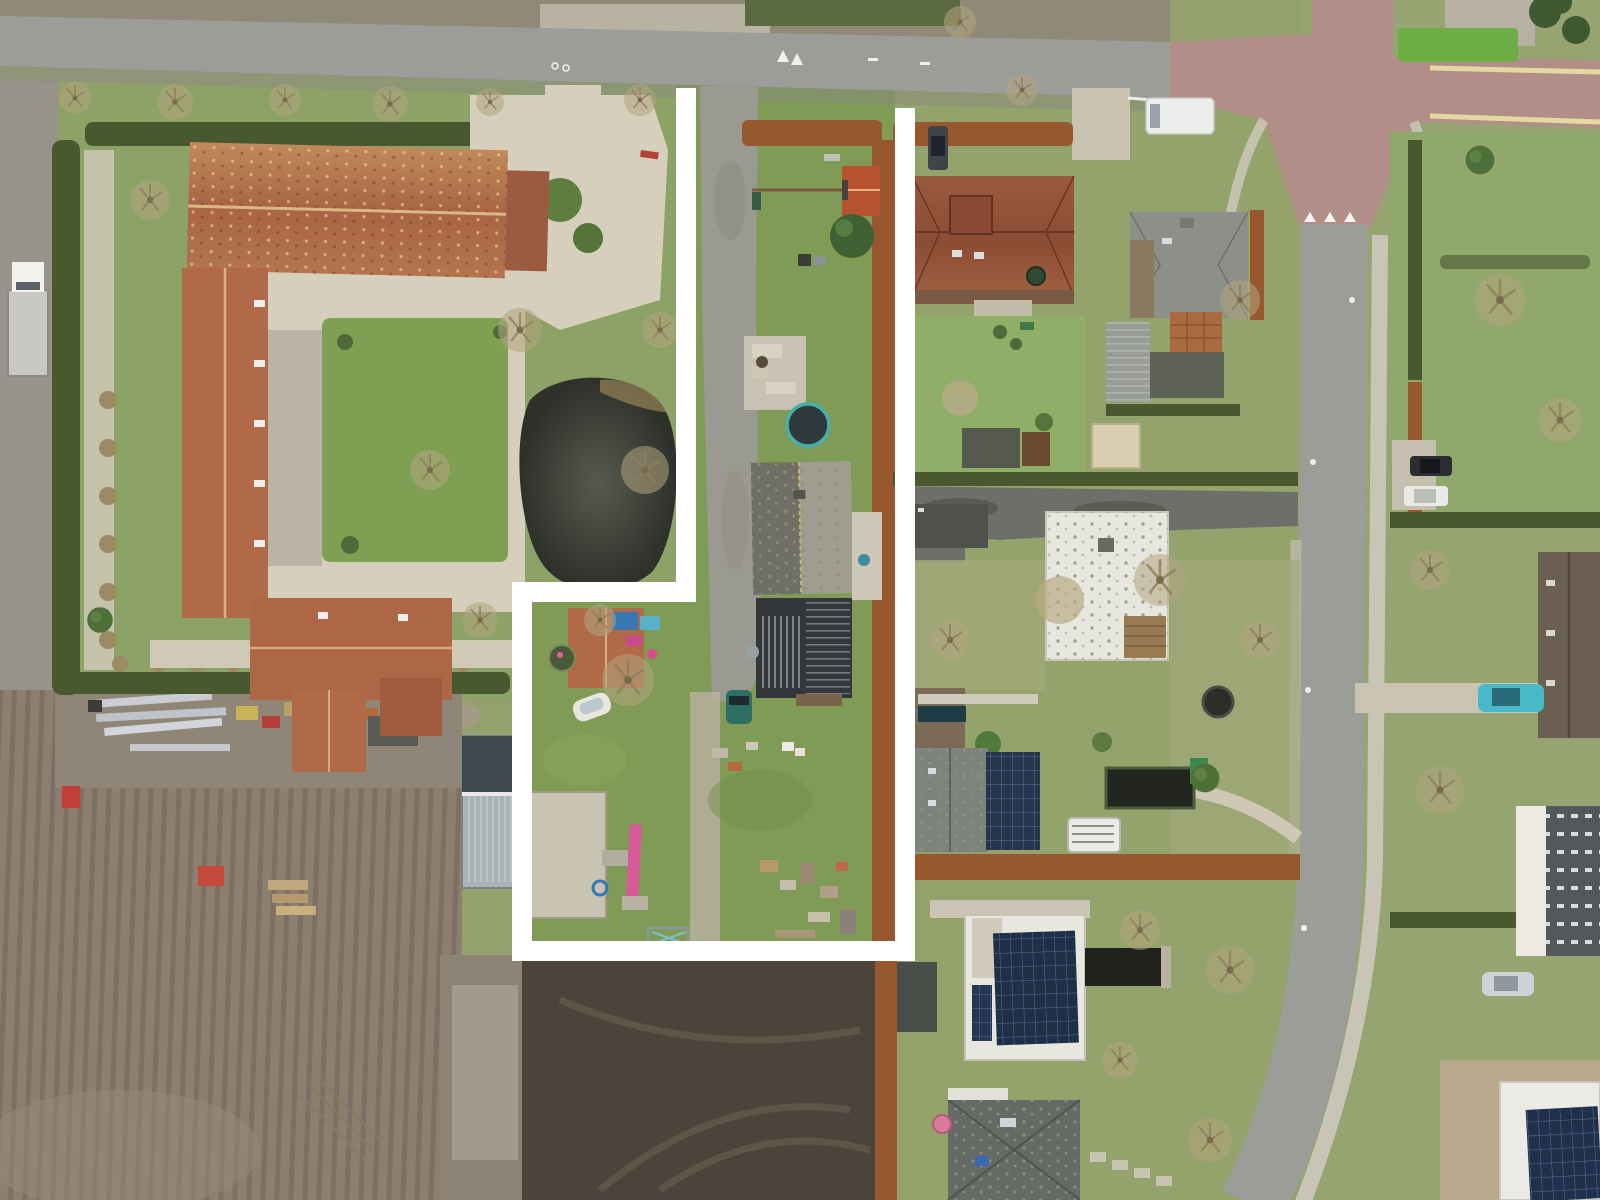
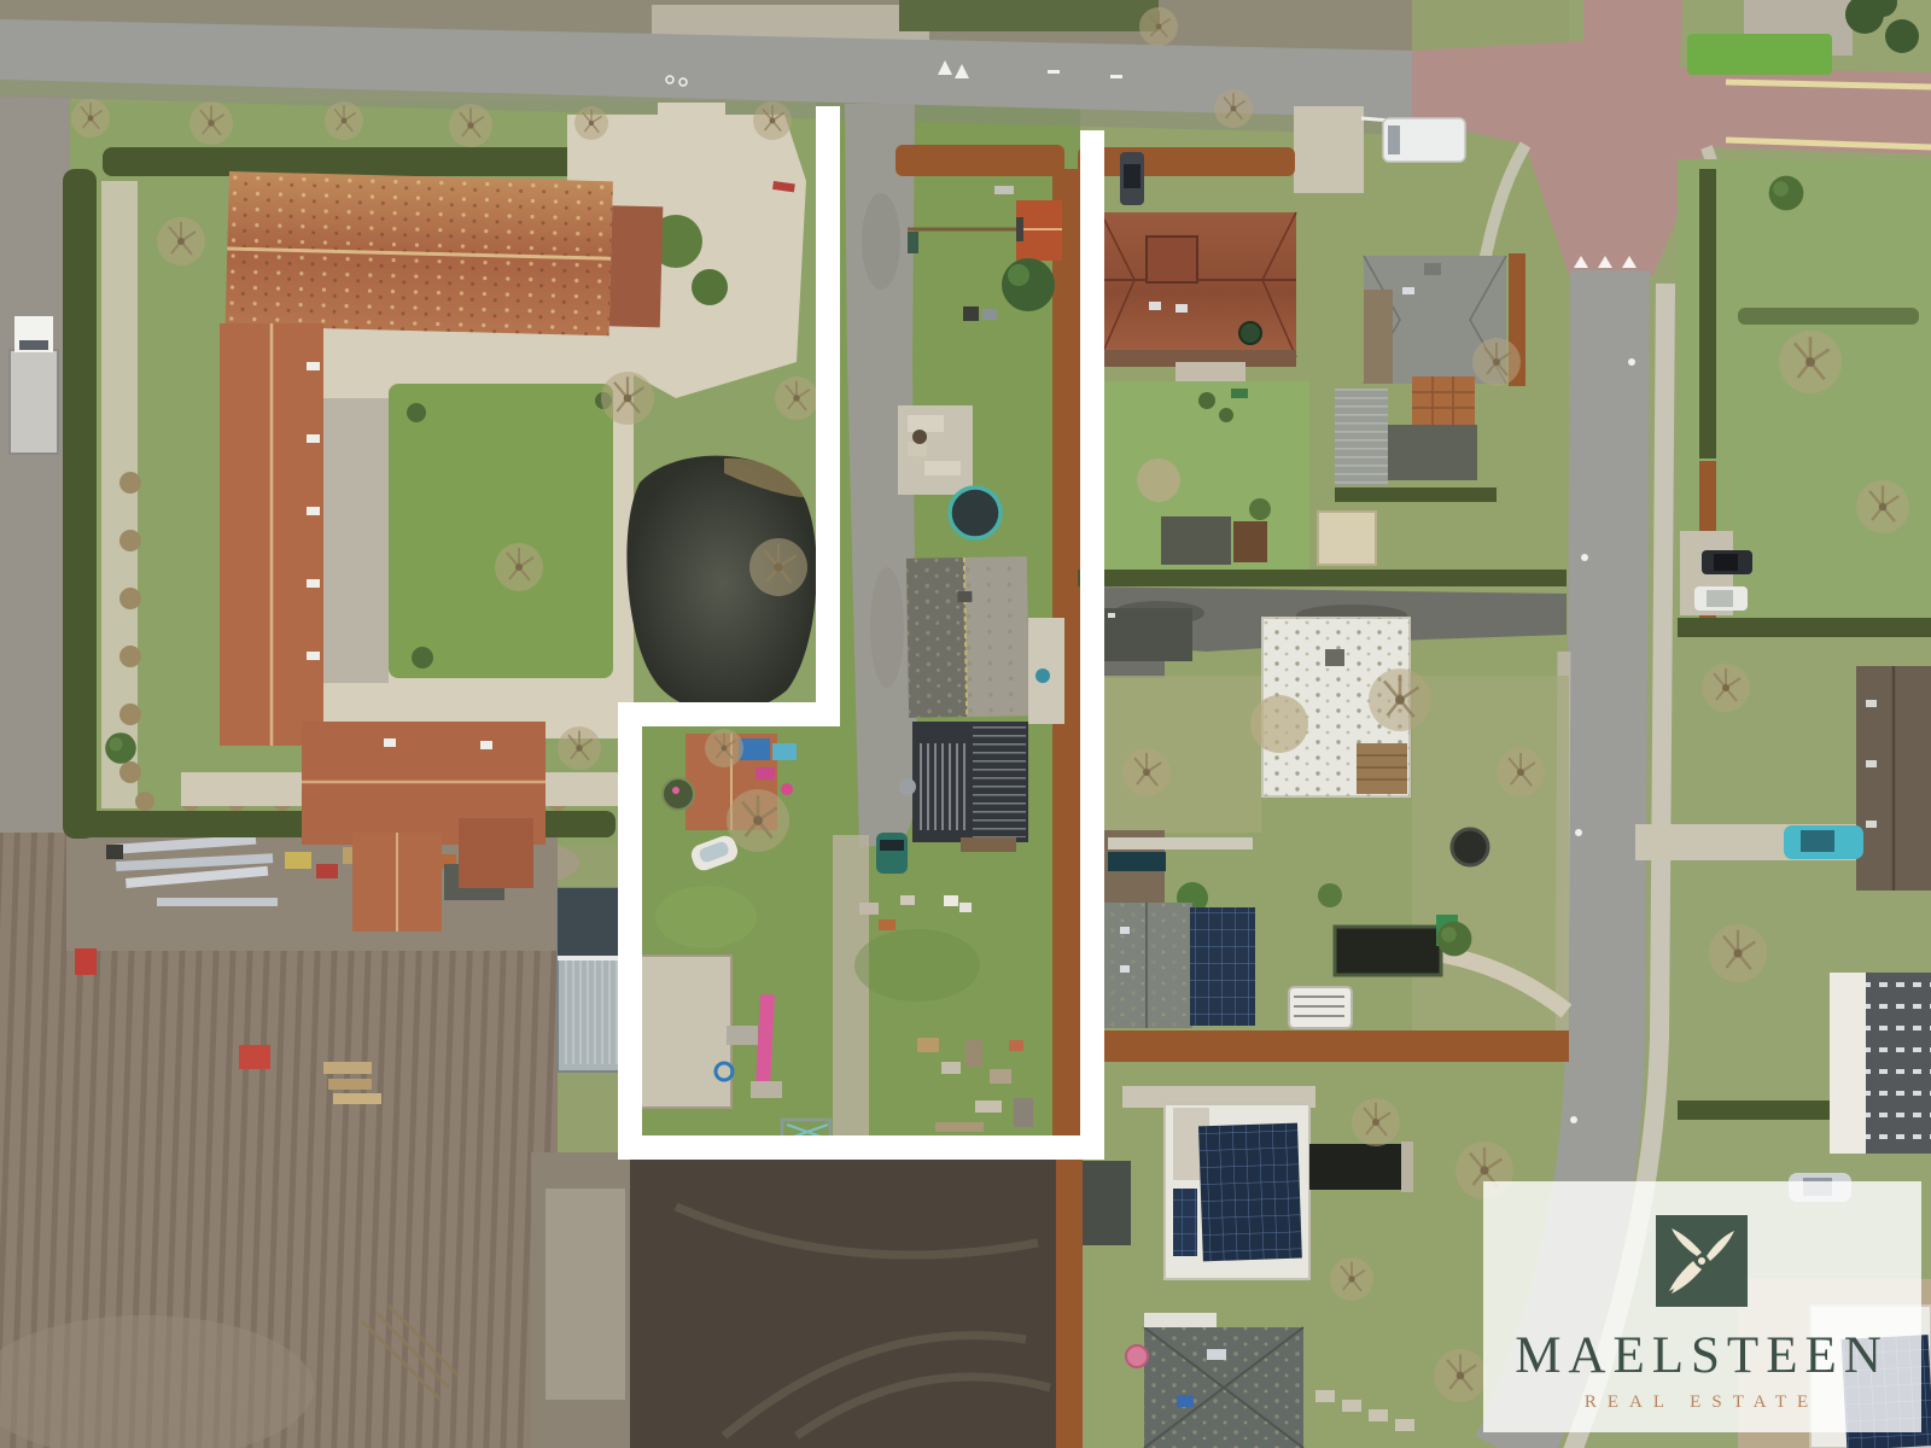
+ MAELSTEEN
+ REAL ESTATE
